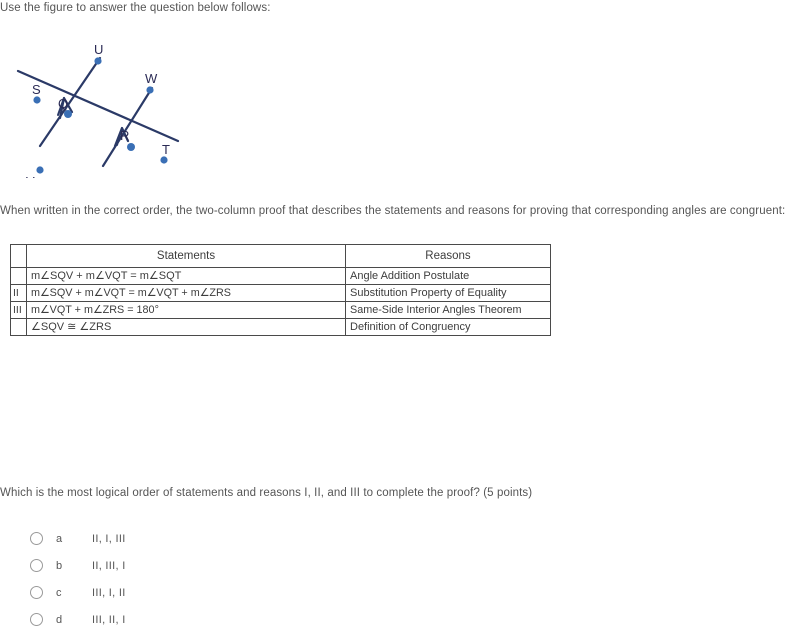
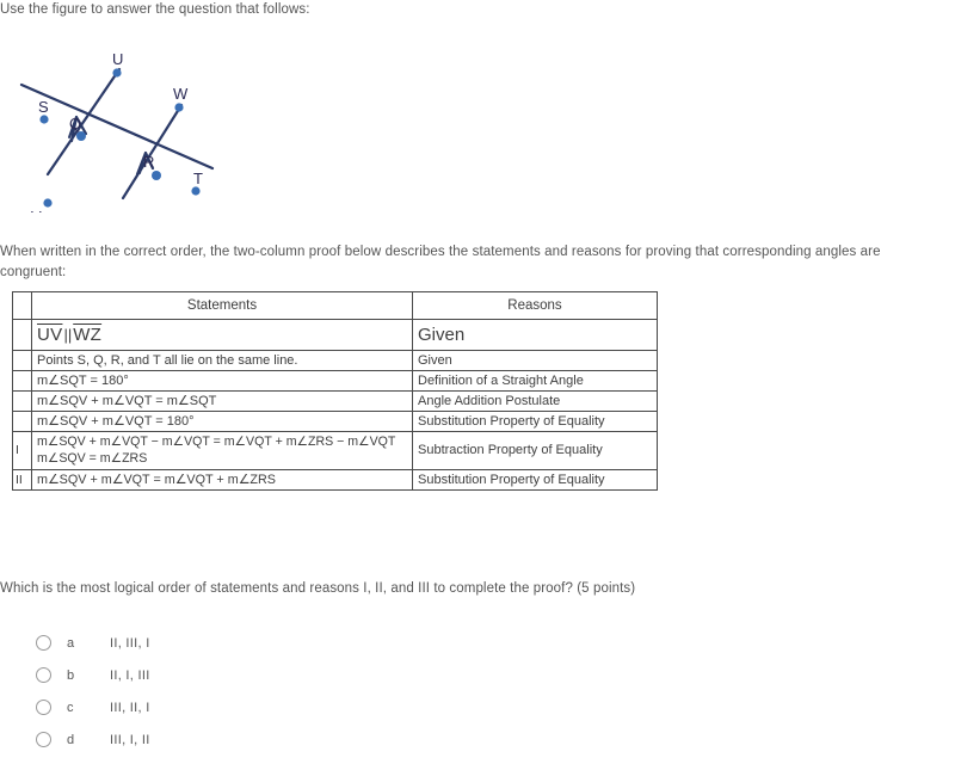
- Use the figure to answer the question below follows:
+ Use the figure to answer the question that follows:
  U
  S
  Q
  W
  R
  T
- When written in the correct order, the two-column proof that describes the statements and reasons for proving that corresponding angles are congruent:
+ When written in the correct order, the two-column proof below describes the statements and reasons for proving that corresponding angles are congruent:
  	Statements	Reasons
+ 	UV||WZ	Given
+ 	Points S, Q, R, and T all lie on the same line.	Given
+ 	m∠SQT = 180°	Definition of a Straight Angle
  	m∠SQV + m∠VQT = m∠SQT	Angle Addition Postulate
+ 	m∠SQV + m∠VQT = 180°	Substitution Property of Equality
+ I	m∠SQV + m∠VQT − m∠VQT = m∠VQT + m∠ZRS − m∠VQT m∠SQV = m∠ZRS	Subtraction Property of Equality
  II	m∠SQV + m∠VQT = m∠VQT + m∠ZRS	Substitution Property of Equality
- III	m∠VQT + m∠ZRS = 180°	Same-Side Interior Angles Theorem
- 	∠SQV ≅ ∠ZRS	Definition of Congruency
  Which is the most logical order of statements and reasons I, II, and III to complete the proof? (5 points)
  a
- II, I, III
+ II, III, I
  b
- II, III, I
+ II, I, III
  c
- III, I, II
+ III, II, I
  d
- III, II, I
+ III, I, II
